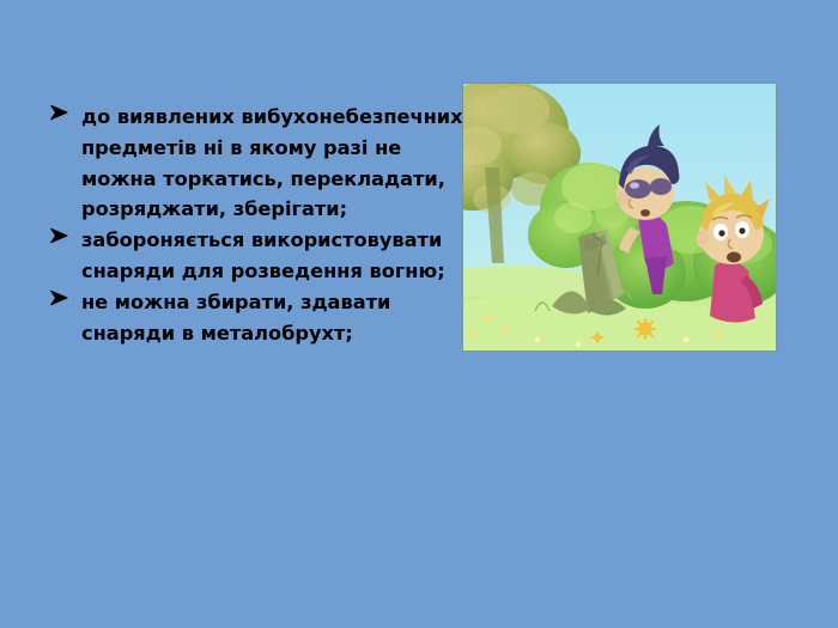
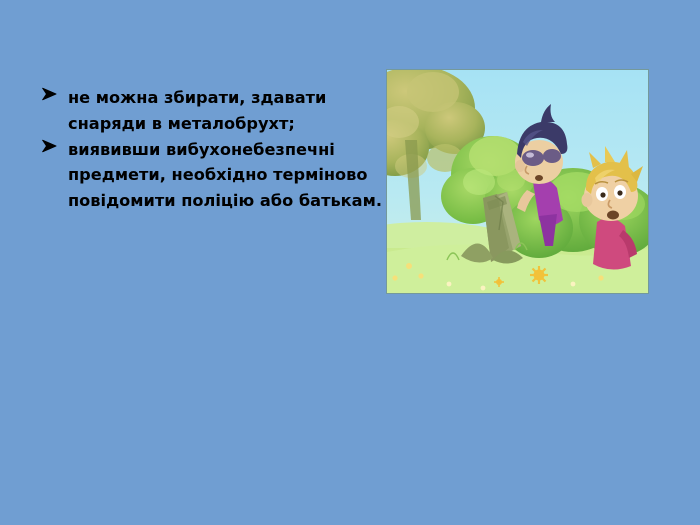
- до виявлених вибухонебезпечних предметів ні в якому разі не можна торкатись, перекладати, розряджати, зберігати;
- забороняється використовувати снаряди для розведення вогню;
  не можна збирати, здавати снаряди в металобрухт;
+ виявивши вибухонебезпечні предмети, необхідно терміново повідомити поліцію або батькам.
